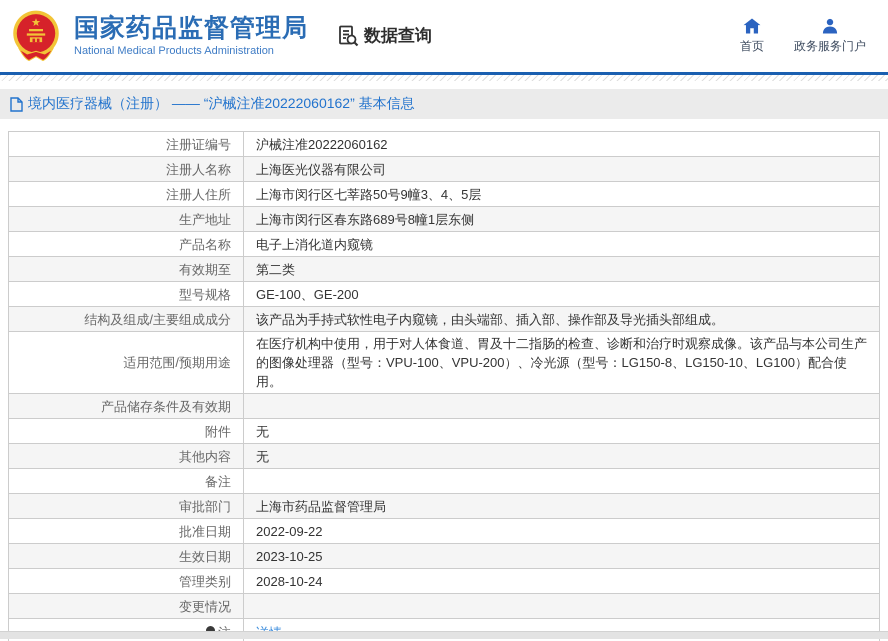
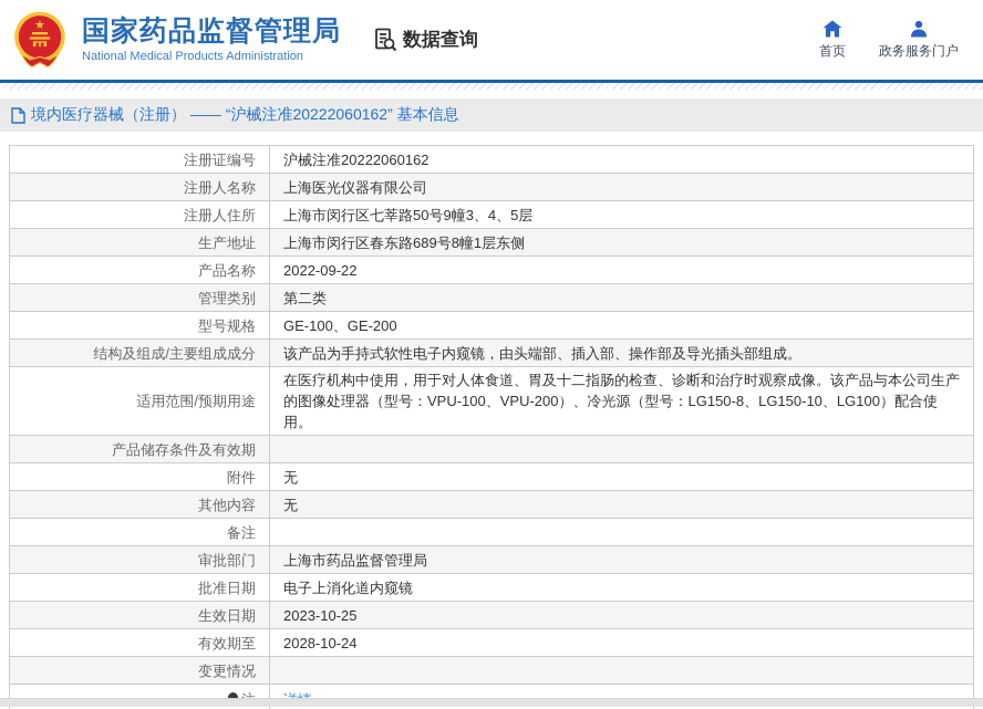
  国家药品监督管理局
  National Medical Products Administration
  数据查询
  首页
  政务服务门户
  境内医疗器械（注册） —— “沪械注准20222060162” 基本信息
  注册证编号	沪械注准20222060162
  注册人名称	上海医光仪器有限公司
  注册人住所	上海市闵行区七莘路50号9幢3、4、5层
  生产地址	上海市闵行区春东路689号8幢1层东侧
- 产品名称	电子上消化道内窥镜
+ 产品名称	2022-09-22
- 有效期至	第二类
+ 管理类别	第二类
  型号规格	GE-100、GE-200
  结构及组成/主要组成成分	该产品为手持式软性电子内窥镜，由头端部、插入部、操作部及导光插头部组成。
  适用范围/预期用途	在医疗机构中使用，用于对人体食道、胃及十二指肠的检查、诊断和治疗时观察成像。该产品与本公司生产的图像处理器（型号：VPU-100、VPU-200）、冷光源（型号：LG150-8、LG150-10、LG100）配合使用。
  产品储存条件及有效期
  附件	无
  其他内容	无
  备注
  审批部门	上海市药品监督管理局
- 批准日期	2022-09-22
+ 批准日期	电子上消化道内窥镜
  生效日期	2023-10-25
- 管理类别	2028-10-24
+ 有效期至	2028-10-24
  变更情况
